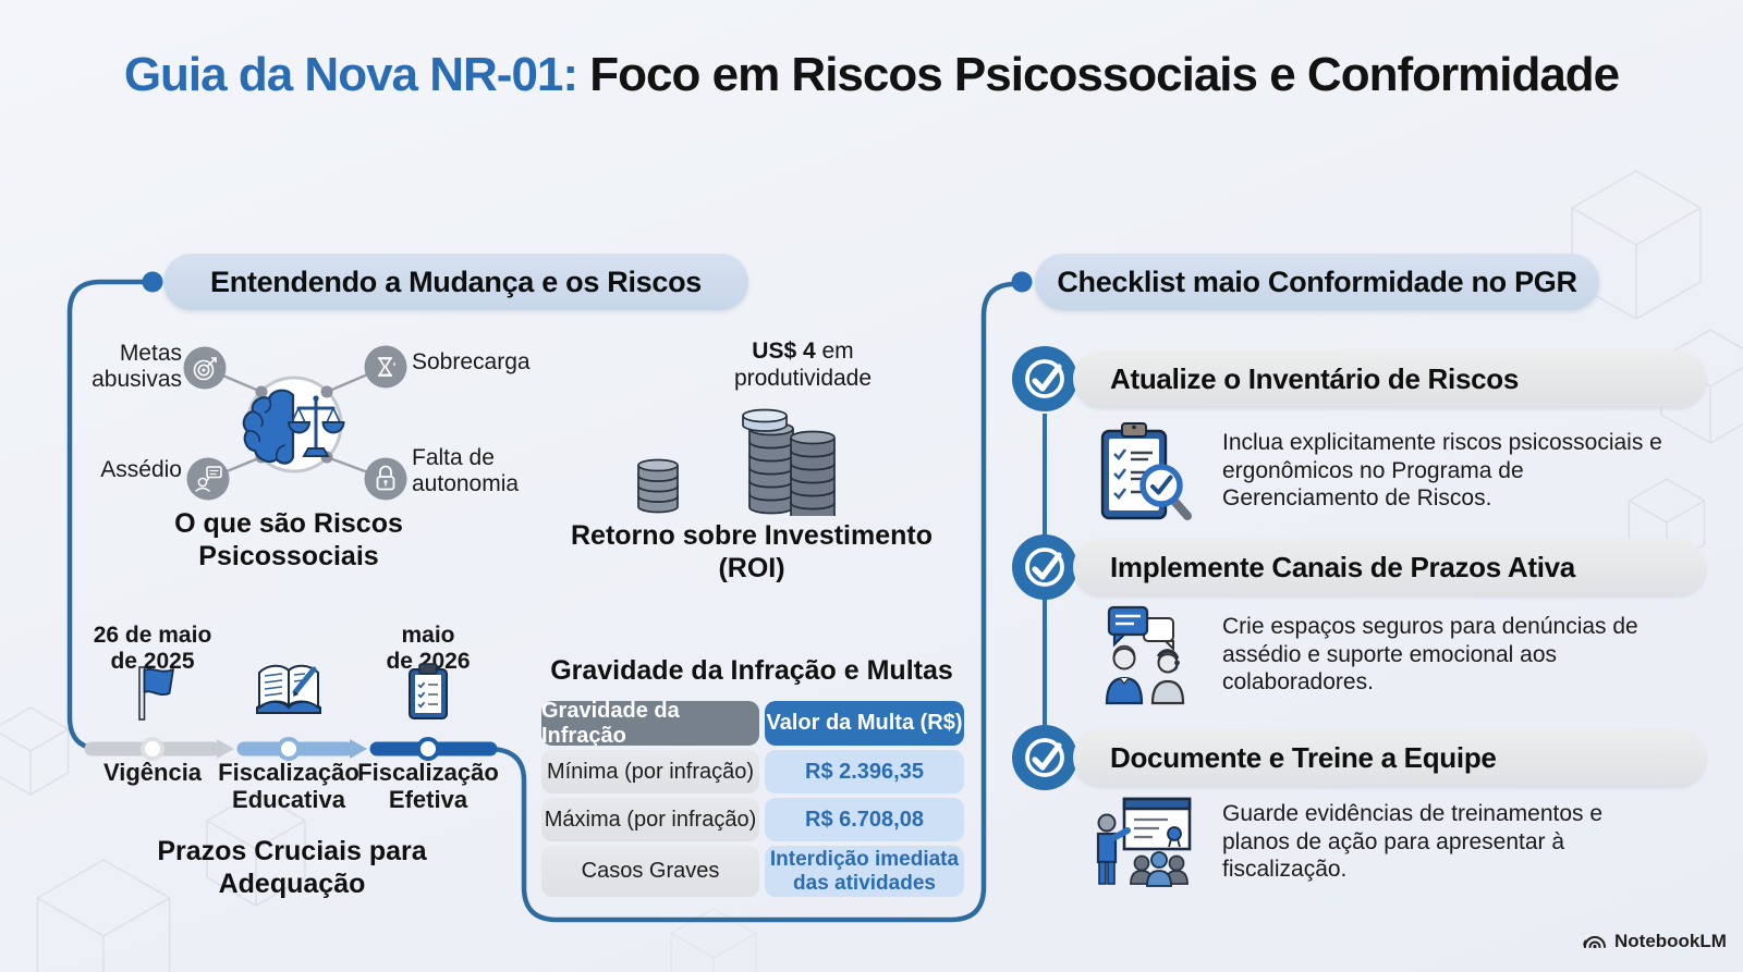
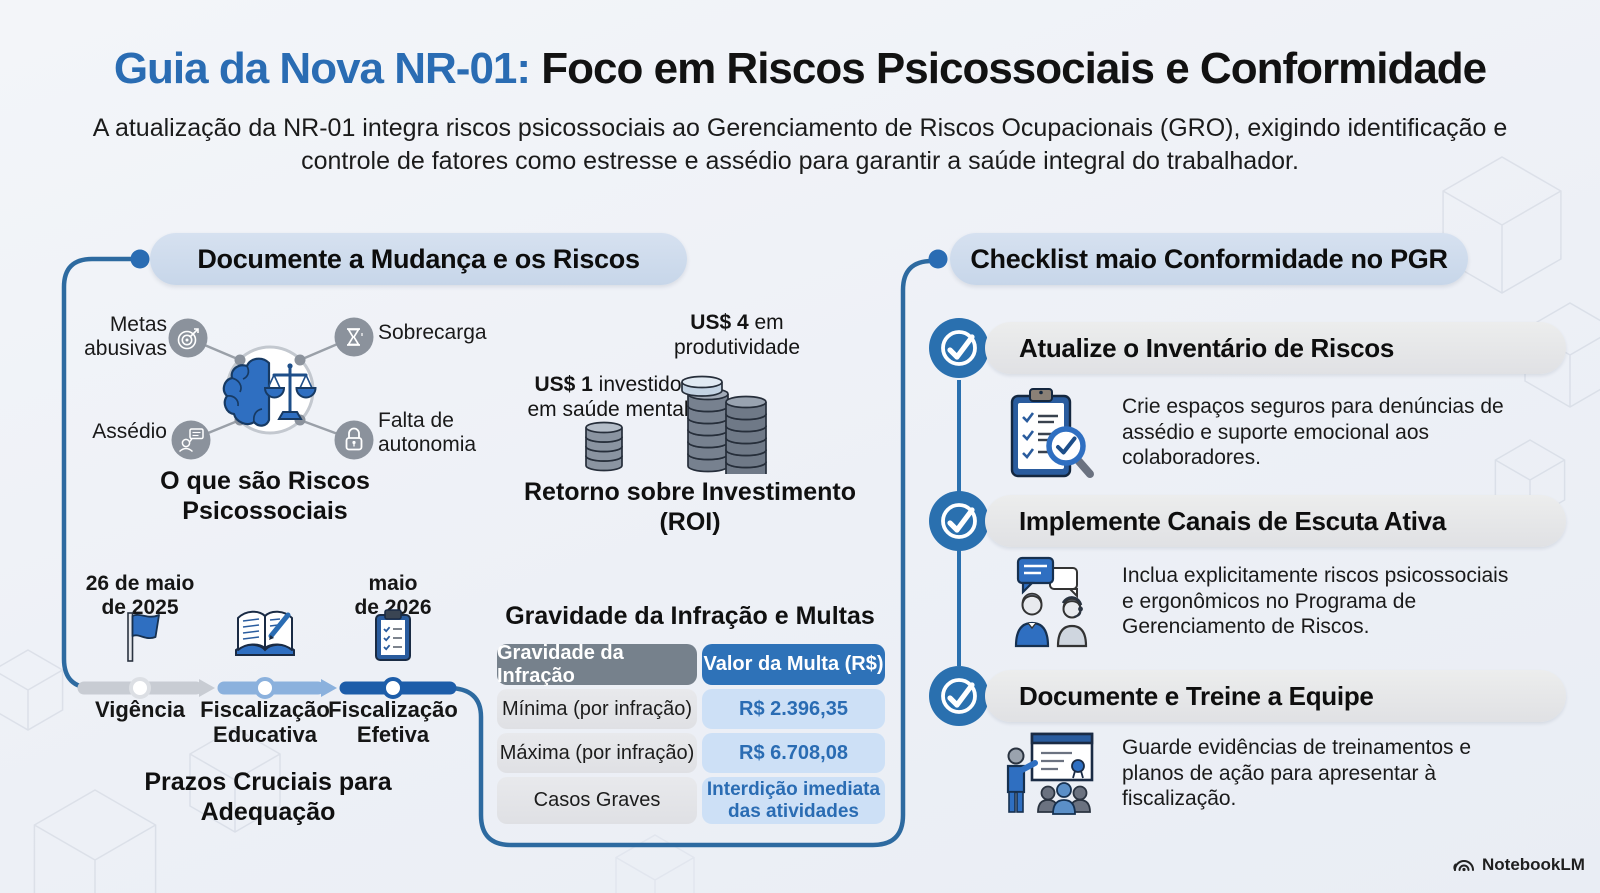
  Guia da Nova NR-01: Foco em Riscos Psicossociais e Conformidade
+ A atualização da NR-01 integra riscos psicossociais ao Gerenciamento de Riscos Ocupacionais (GRO), exigindo identificação e controle de fatores como estresse e assédio para garantir a saúde integral do trabalhador.
- Entendendo a Mudança e os Riscos
+ Documente a Mudança e os Riscos
  Checklist maio Conformidade no PGR
  Metas abusivas
  Sobrecarga
  Assédio
  Falta de autonomia
  O que são Riscos
  Psicossociais
  US$ 4 em
  produtividade
+ US$ 1 investido
+ em saúde mental
  Retorno sobre Investimento (ROI)
  26 de maio
  de 2025
  maio
  de 2026
  Vigência
  Fiscalização
  Educativa
  Fiscalização
  Efetiva
  Prazos Cruciais para
  Adequação
  Gravidade da Infração e Multas
  Gravidade da Infração
  Valor da Multa (R$)
  Mínima (por infração)
  R$ 2.396,35
  Máxima (por infração)
  R$ 6.708,08
  Casos Graves
  Interdição imediata
  das atividades
  Atualize o Inventário de Riscos
- Inclua explicitamente riscos psicossociais e ergonômicos no Programa de Gerenciamento de Riscos.
+ Crie espaços seguros para denúncias de assédio e suporte emocional aos colaboradores.
- Implemente Canais de Prazos Ativa
+ Implemente Canais de Escuta Ativa
- Crie espaços seguros para denúncias de assédio e suporte emocional aos colaboradores.
+ Inclua explicitamente riscos psicossociais e ergonômicos no Programa de Gerenciamento de Riscos.
  Documente e Treine a Equipe
  Guarde evidências de treinamentos e planos de ação para apresentar à fiscalização.
  NotebookLM
